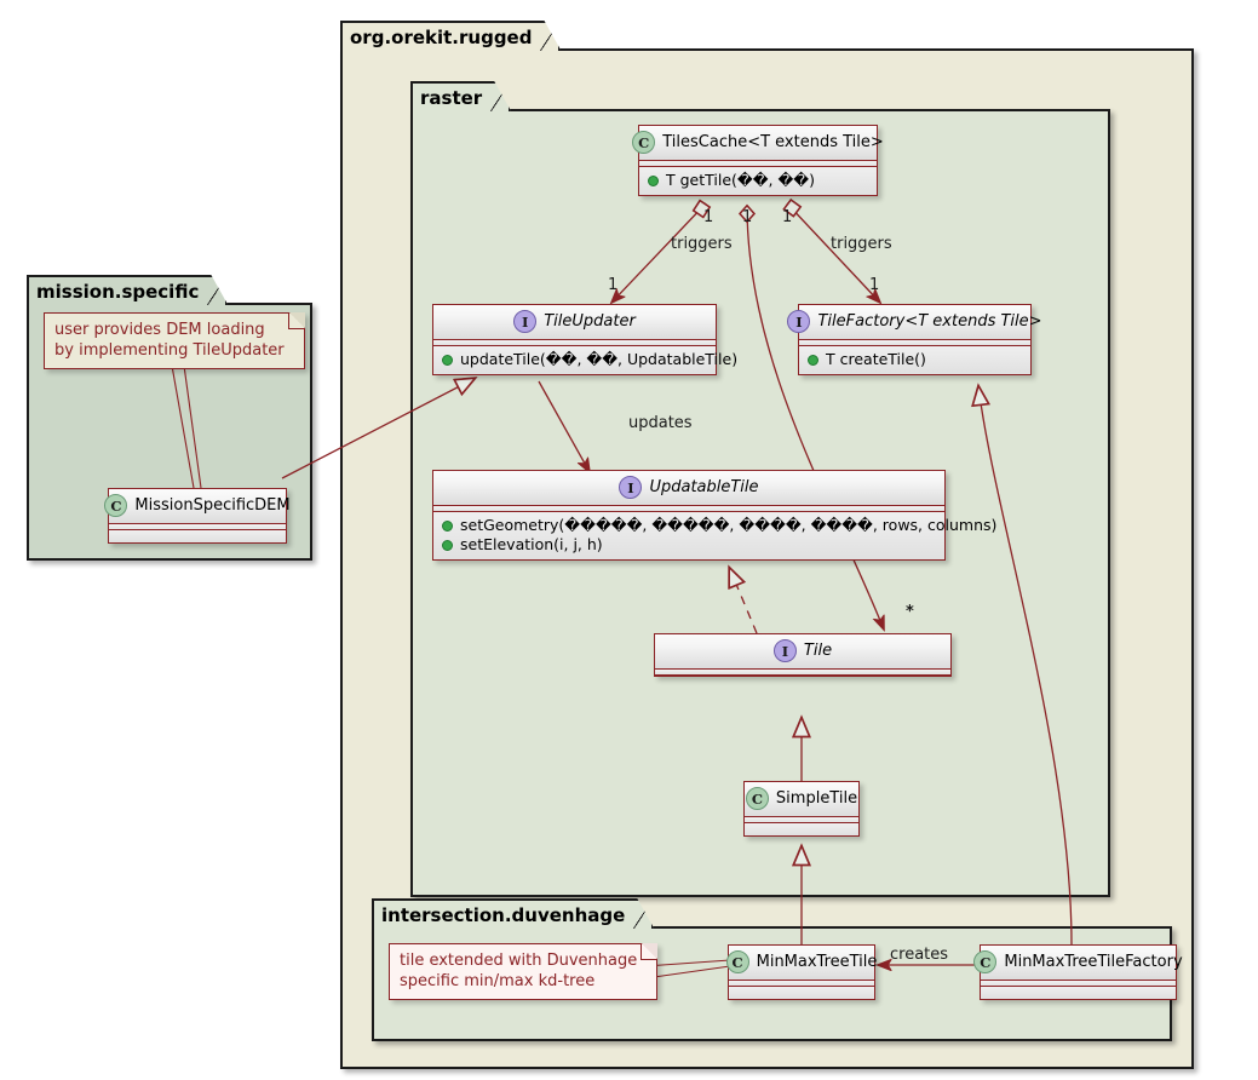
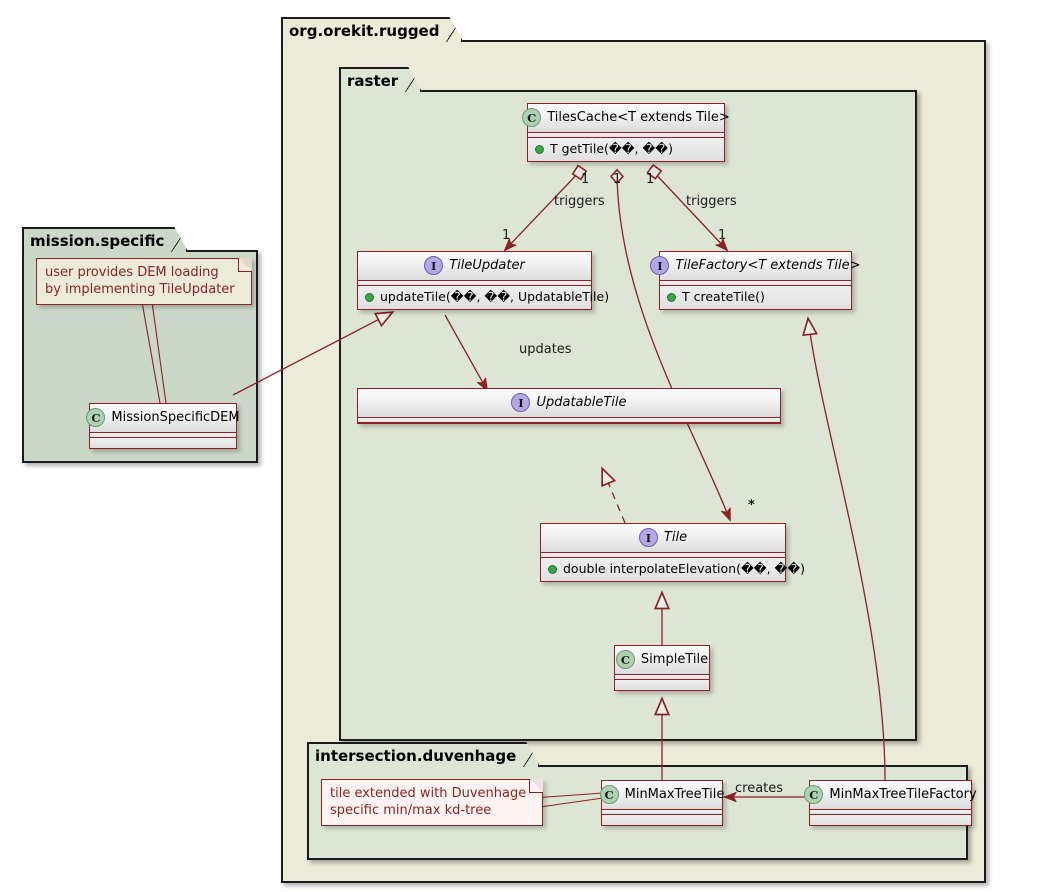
  org.orekit.rugged
  raster
  intersection.duvenhage
  mission.specific
  1
  1
  1
  1
  1
  *
  triggers
  triggers
  updates
  creates
  user provides DEM loading
  by implementing TileUpdater
  tile extended with Duvenhage
  specific min/max kd-tree
  C
  TilesCache<T extends Tile>
  T getTile(��, ��)
  I
  TileUpdater
  updateTile(��, ��, UpdatableTile)
  I
  TileFactory<T extends Tile>
  T createTile()
  I
  UpdatableTile
- setGeometry(�����, �����, ����, ����, rows, columns)
- setElevation(i, j, h)
  I
  Tile
+ double interpolateElevation(��, ��)
  C
  SimpleTile
  C
  MissionSpecificDEM
  C
  MinMaxTreeTile
  C
  MinMaxTreeTileFactory
